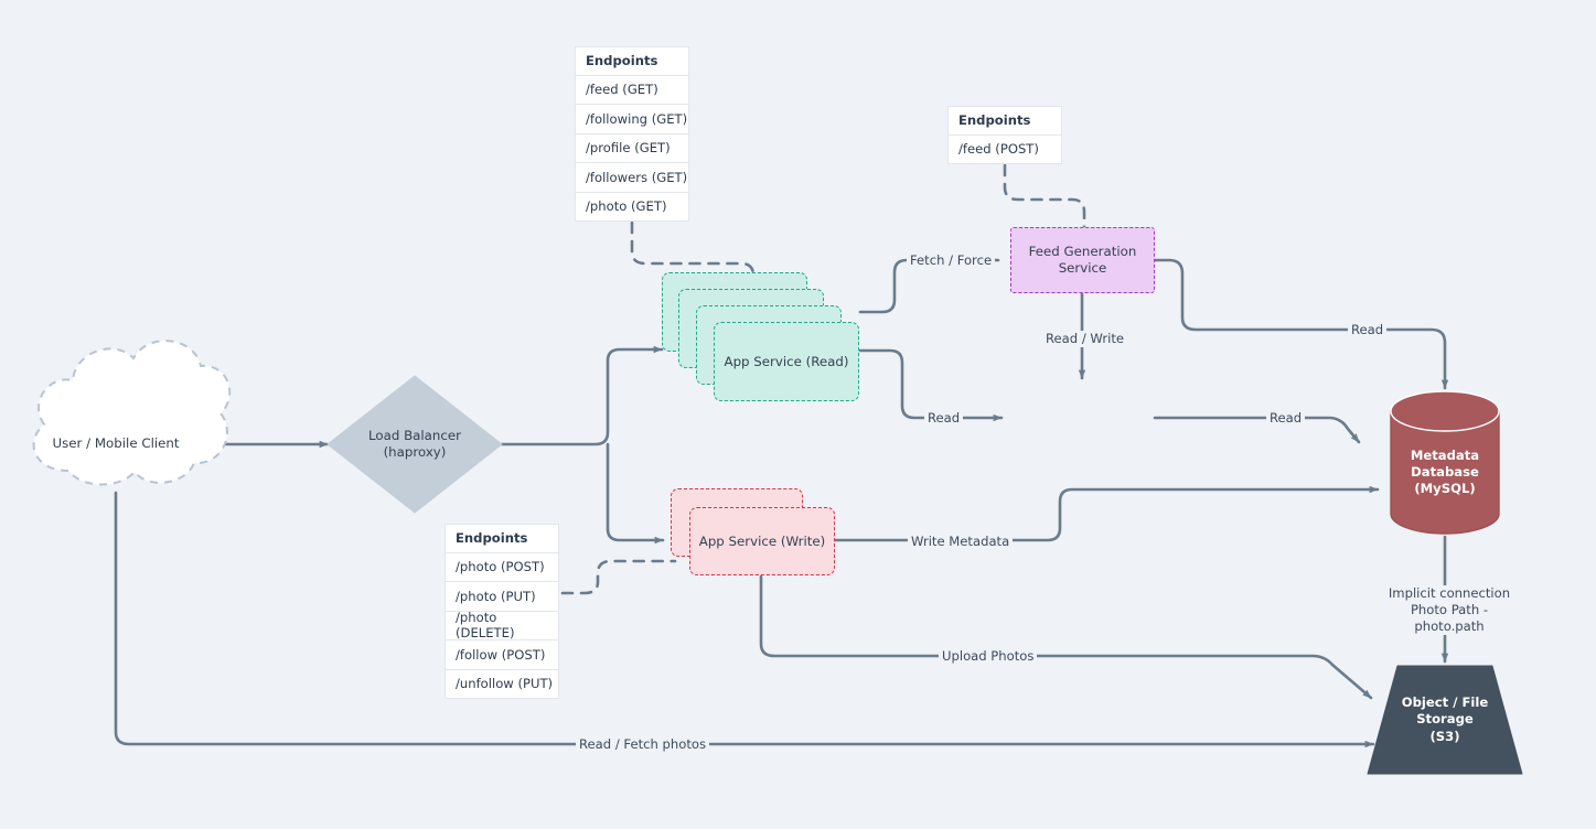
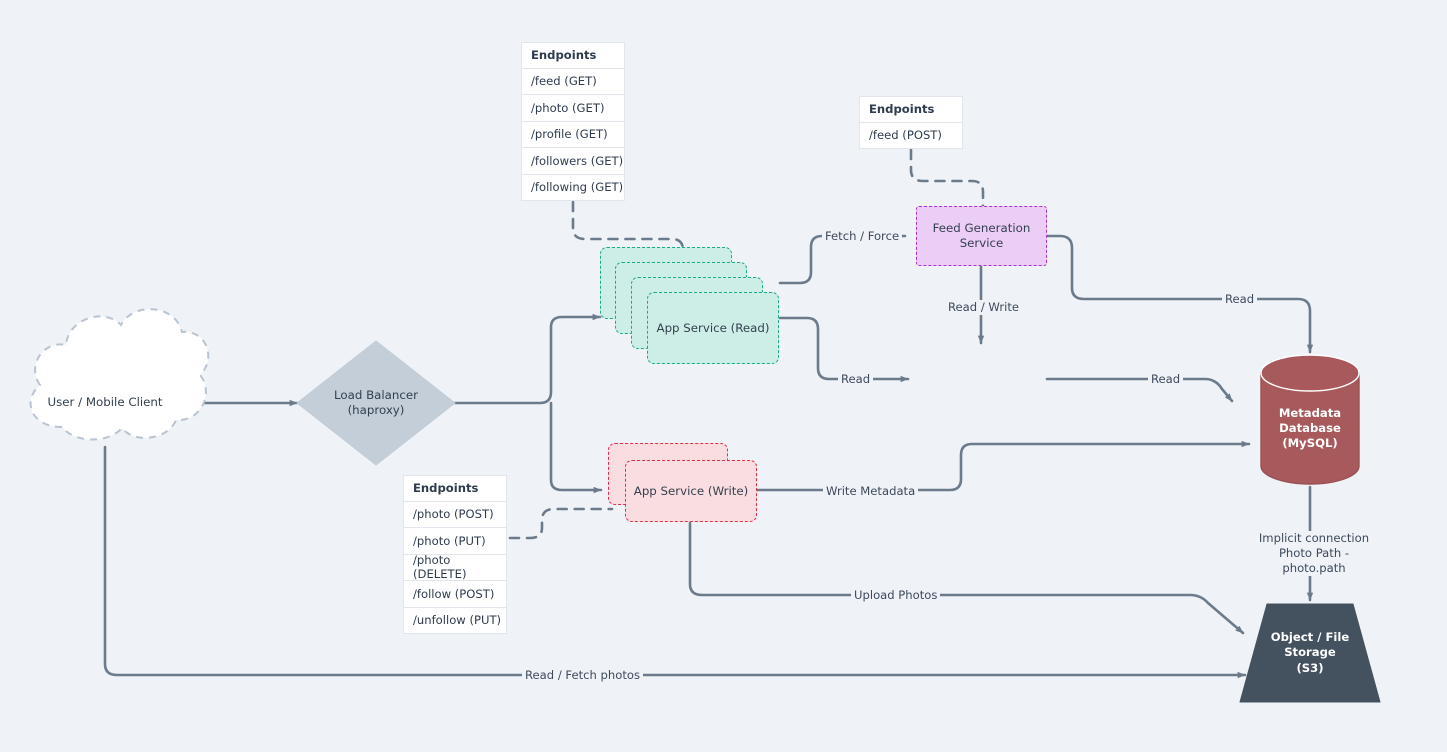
  User / Mobile Client
  Load Balancer
  (haproxy)
  App Service (Read)
  App Service (Write)
  Feed Generation
  Service
  Metadata
  Database
  (MySQL)
  Object / File
  Storage
  (S3)
  Endpoints
  /feed (GET)
- /following (GET)
+ /photo (GET)
  /profile (GET)
  /followers (GET)
- /photo (GET)
+ /following (GET)
  Endpoints
  /photo (POST)
  /photo (PUT)
  /photo (DELETE)
  /follow (POST)
  /unfollow (PUT)
  Endpoints
  /feed (POST)
  Fetch / Force
  Read
  Read / Write
  Read
  Read
  Write Metadata
  Upload Photos
  Read / Fetch photos
  Implicit connection
  Photo Path - photo.path
